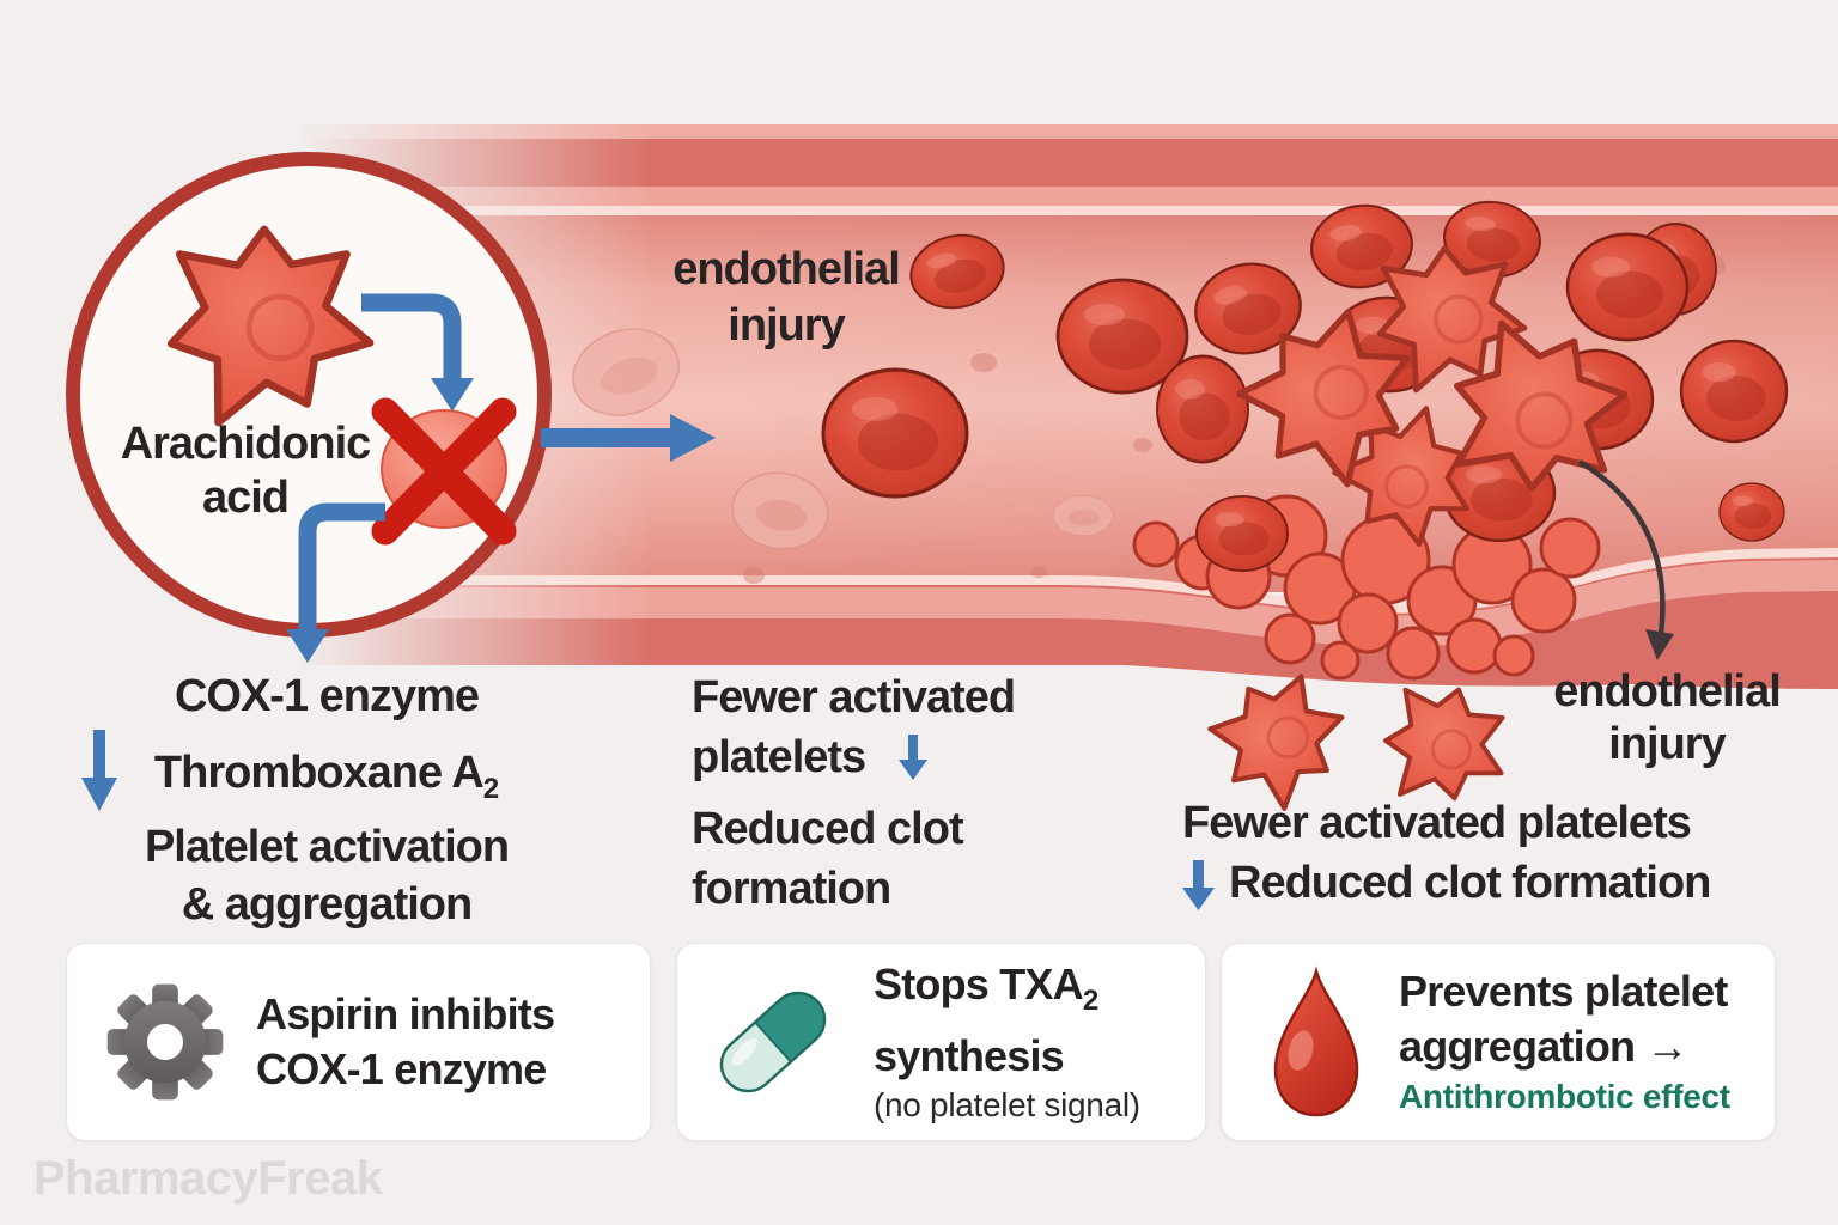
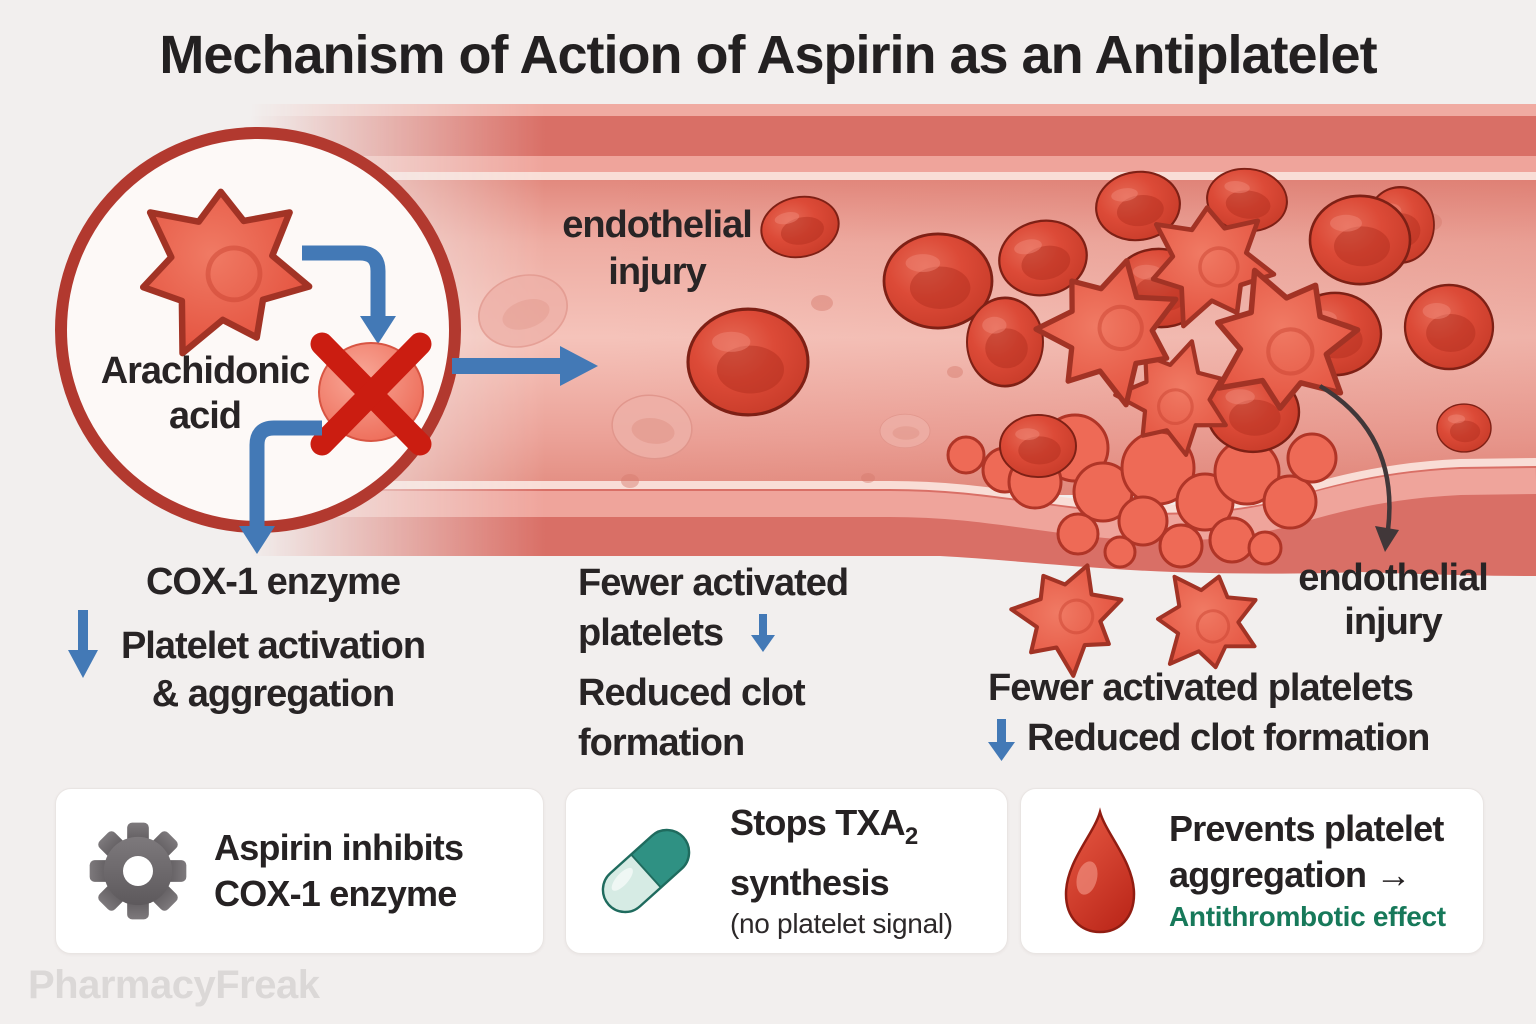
+ Mechanism of Action of Aspirin as an Antiplatelet
  endothelial
  injury
  Arachidonic
  acid
  COX-1 enzyme
- Thromboxane A2
  Platelet activation
  & aggregation
  Fewer activated
  platelets
  Reduced clot
  formation
  endothelial
  injury
  Fewer activated platelets
  Reduced clot formation
  Aspirin inhibits
  COX-1 enzyme
  Stops TXA2
  synthesis
  (no platelet signal)
  Prevents platelet
  aggregation →
  Antithrombotic effect
